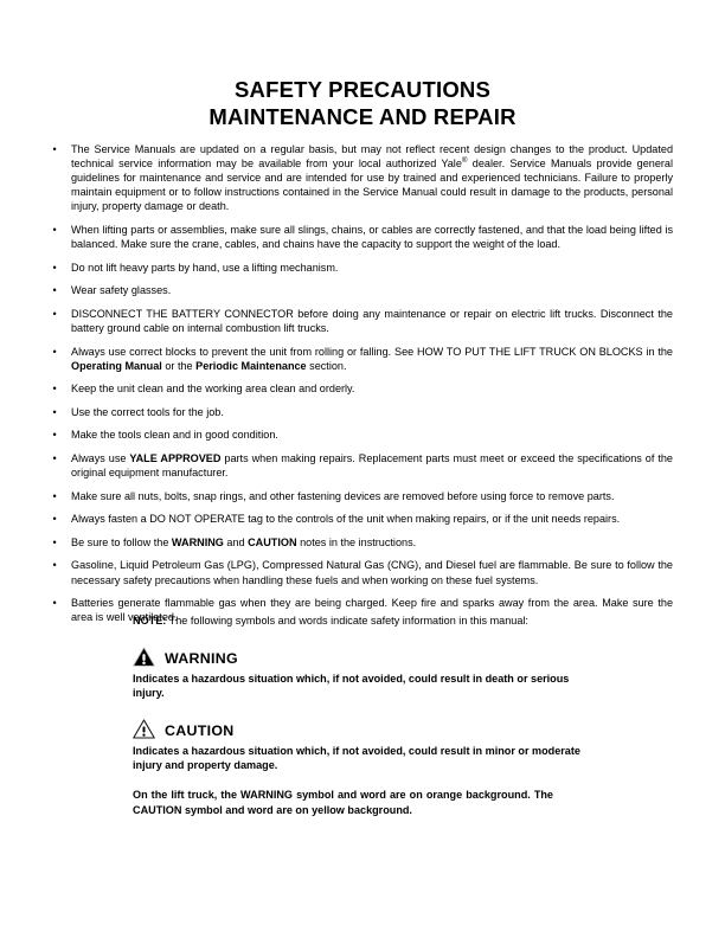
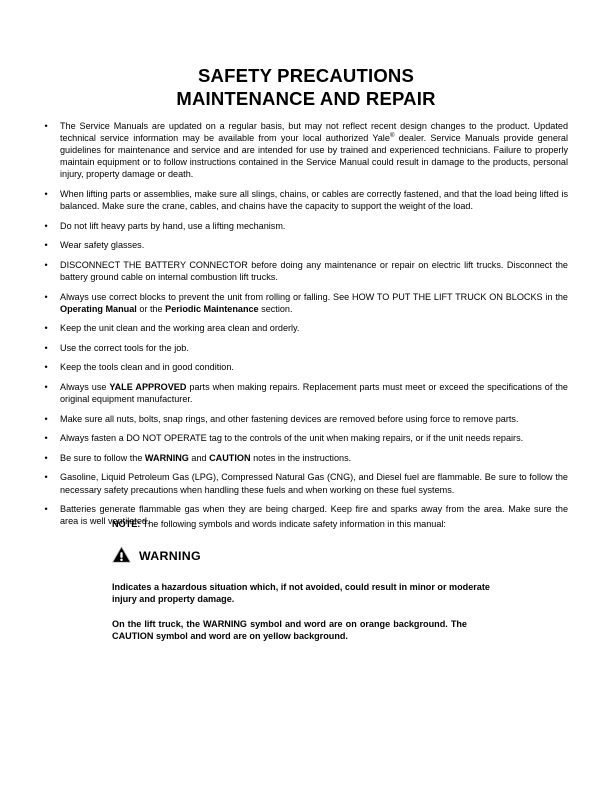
  SAFETY PRECAUTIONS
  MAINTENANCE AND REPAIR
  •
  The Service Manuals are updated on a regular basis, but may not reflect recent design changes to the product. Updated technical service information may be available from your local authorized Yale dealer. Service Manuals provide general guidelines for maintenance and service and are intended for use by trained and experienced technicians. Failure to properly maintain equipment or to follow instructions contained in the Service Manual could result in damage to the products, personal injury, property damage or death.
  •
  When lifting parts or assemblies, make sure all slings, chains, or cables are correctly fastened, and that the load being lifted is balanced. Make sure the crane, cables, and chains have the capacity to support the weight of the load.
  •
  Do not lift heavy parts by hand, use a lifting mechanism.
  •
  Wear safety glasses.
  •
  DISCONNECT THE BATTERY CONNECTOR before doing any maintenance or repair on electric lift trucks. Disconnect the battery ground cable on internal combustion lift trucks.
  •
  Always use correct blocks to prevent the unit from rolling or falling. See HOW TO PUT THE LIFT TRUCK ON BLOCKS in the Operating Manual or the Periodic Maintenance section.
  •
  Keep the unit clean and the working area clean and orderly.
  •
  Use the correct tools for the job.
  •
- Make the tools clean and in good condition.
+ Keep the tools clean and in good condition.
  •
  Always use YALE APPROVED parts when making repairs. Replacement parts must meet or exceed the specifications of the original equipment manufacturer.
  •
  Make sure all nuts, bolts, snap rings, and other fastening devices are removed before using force to remove parts.
  •
  Always fasten a DO NOT OPERATE tag to the controls of the unit when making repairs, or if the unit needs repairs.
  •
  Be sure to follow the WARNING and CAUTION notes in the instructions.
  •
  Gasoline, Liquid Petroleum Gas (LPG), Compressed Natural Gas (CNG), and Diesel fuel are flammable. Be sure to follow the necessary safety precautions when handling these fuels and when working on these fuel systems.
  •
  Batteries generate flammable gas when they are being charged. Keep fire and sparks away from the area. Make sure the area is well ventilated.
  NOTE: The following symbols and words indicate safety information in this manual:
  WARNING
- Indicates a hazardous situation which, if not avoided, could result in death or serious injury.
- CAUTION
  Indicates a hazardous situation which, if not avoided, could result in minor or moderate injury and property damage.
  On the lift truck, the WARNING symbol and word are on orange background. The CAUTION symbol and word are on yellow background.
